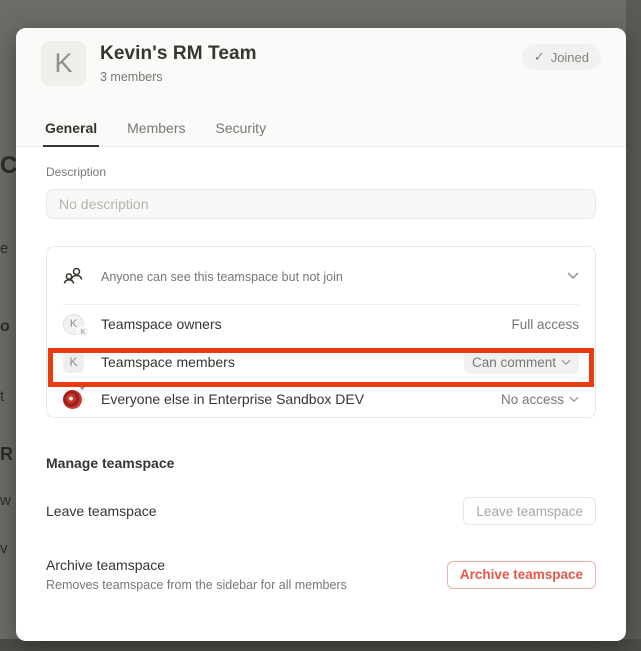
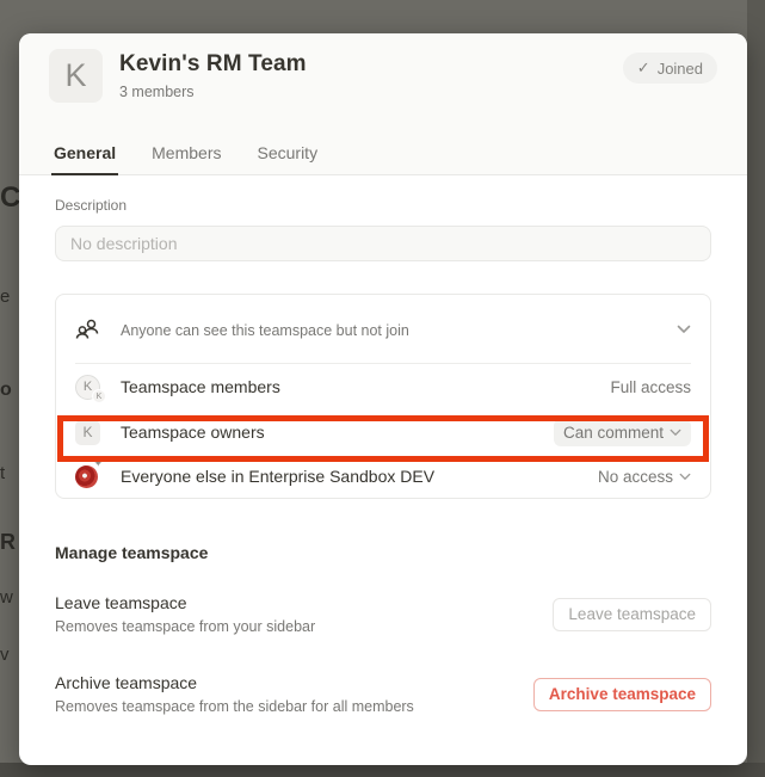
  C
  e
  o
  t
  R
  w
  v
  K
  Kevin's RM Team
  3 members
  ✓
  Joined
  General
  Members
  Security
  Description
  No description
  Anyone can see this teamspace but not join
  K
- Teamspace owners
+ Teamspace members
  Full access
  K
- Teamspace members
+ Teamspace owners
  Can comment
  ✦
  Everyone else in Enterprise Sandbox DEV
  No access
  Manage teamspace
  Leave teamspace
+ Removes teamspace from your sidebar
  Leave teamspace
  Archive teamspace
  Removes teamspace from the sidebar for all members
  Archive teamspace
